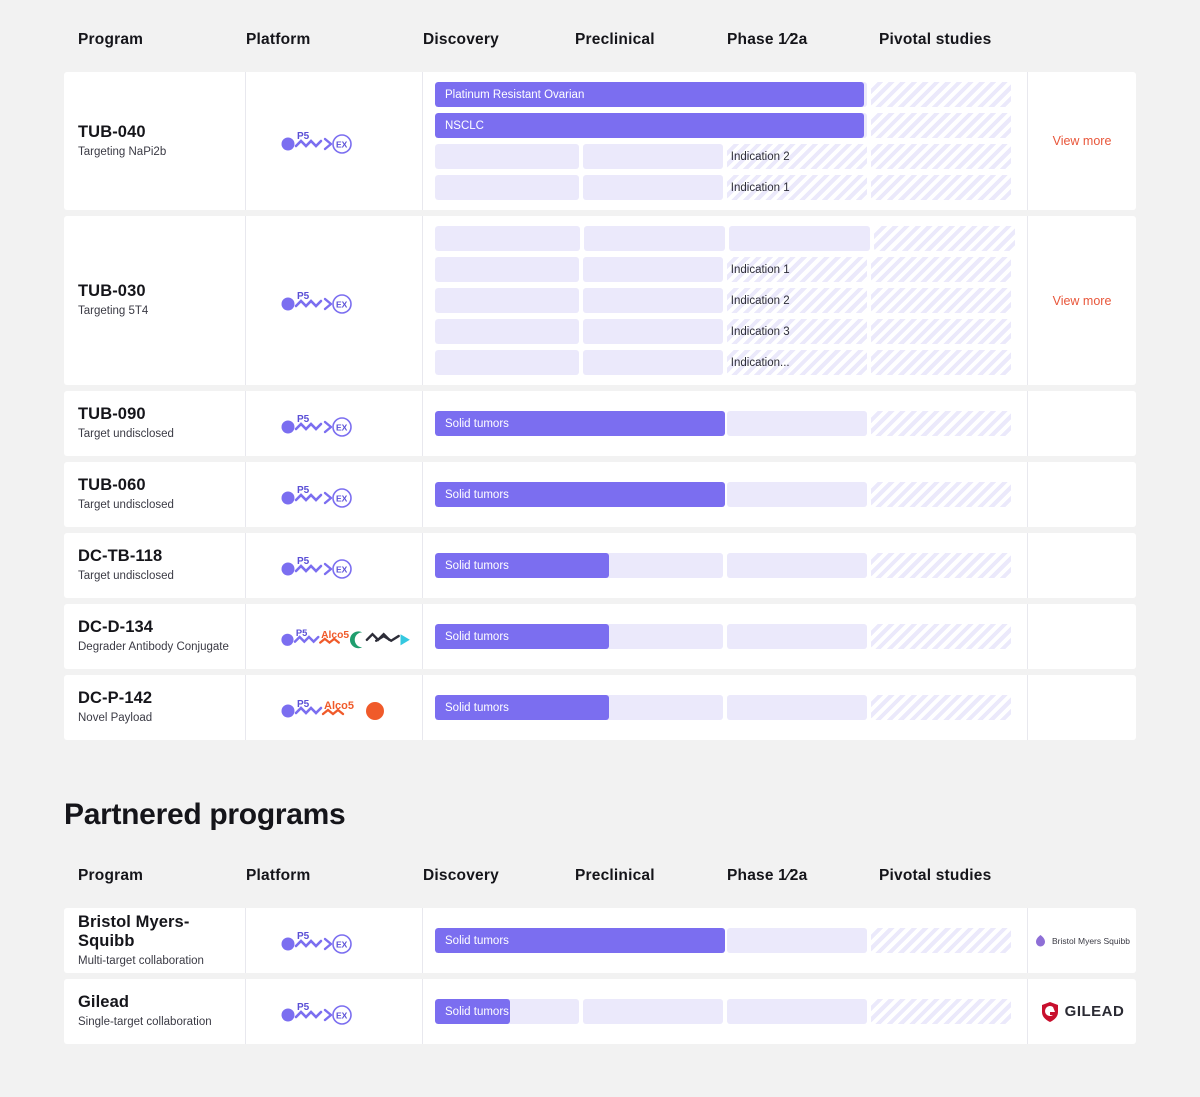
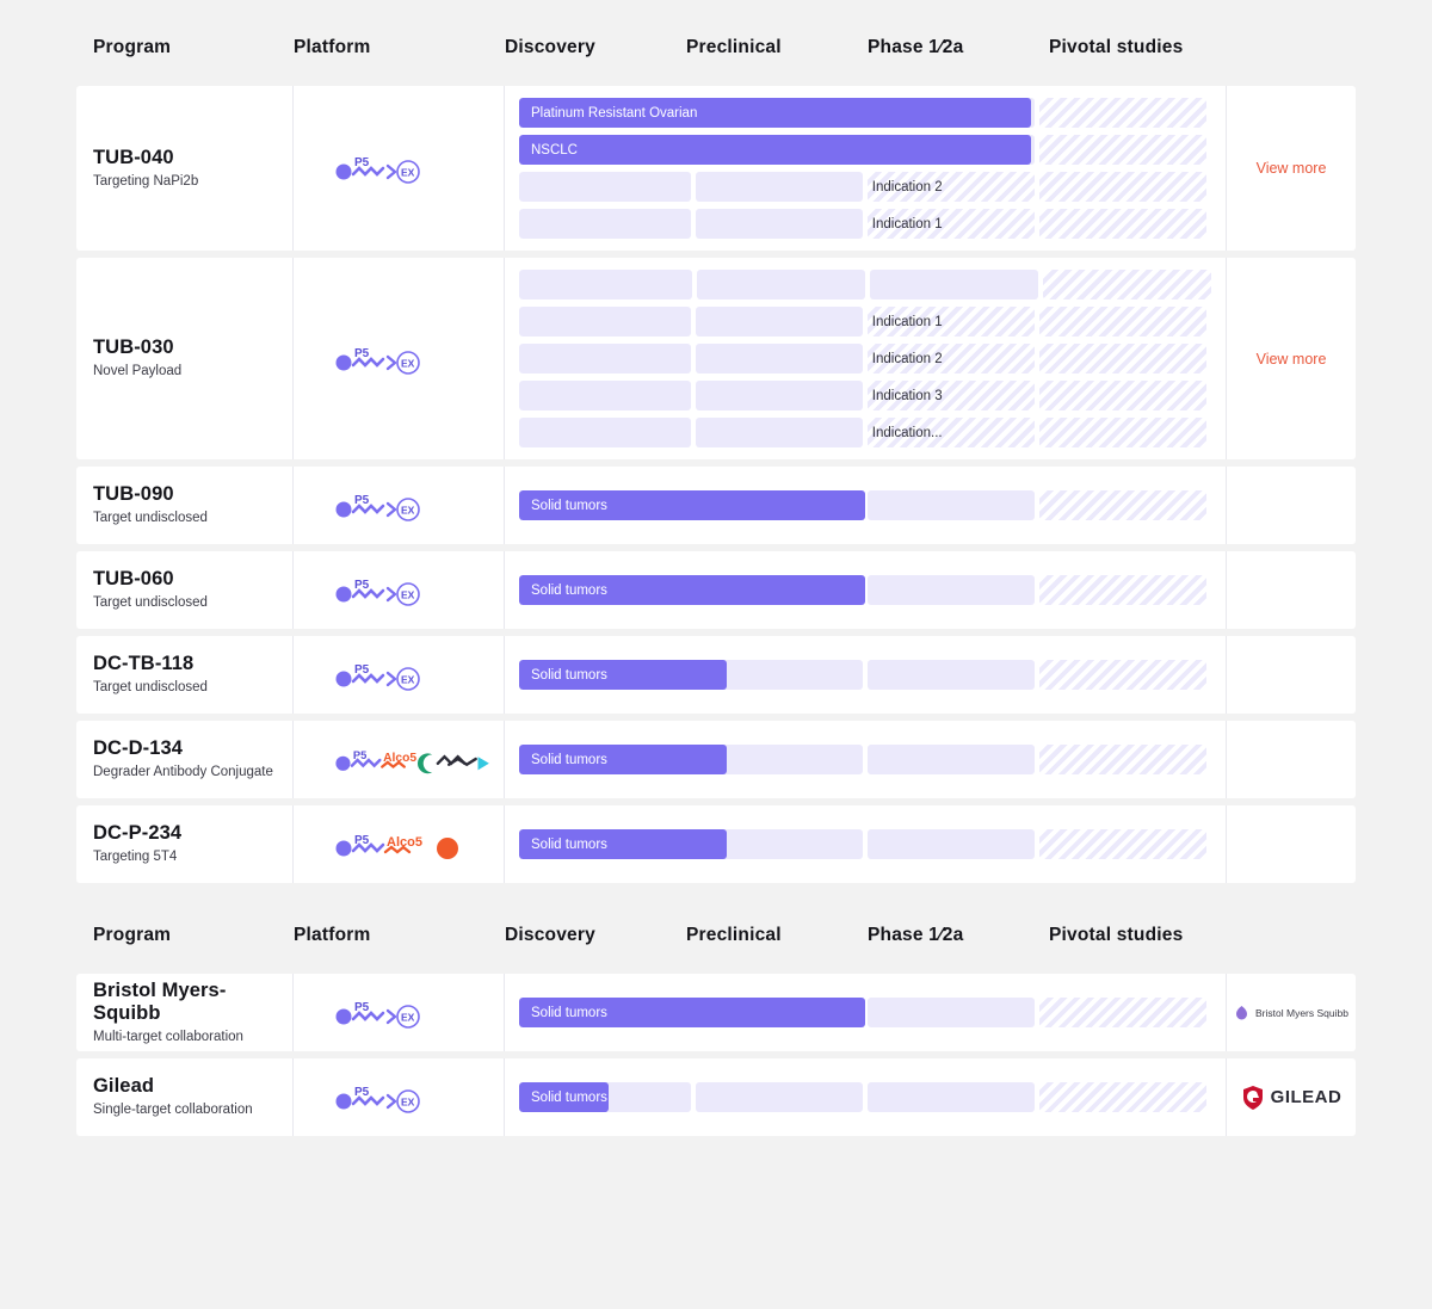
  Program
  Platform
  Discovery
  Preclinical
  Phase 1⁄2a
  Pivotal studies
  TUB-040
  Targeting NaPi2b
  P5
  EX
  Platinum Resistant Ovarian
  NSCLC
  Indication 2
  Indication 1
  View more
  TUB-030
- Targeting 5T4
+ Novel Payload
  P5
  EX
  Indication 1
  Indication 2
  Indication 3
  Indication...
  View more
  TUB-090
  Target undisclosed
  P5
  EX
  Solid tumors
  TUB-060
  Target undisclosed
  P5
  EX
  Solid tumors
  DC-TB-118
  Target undisclosed
  P5
  EX
  Solid tumors
  DC-D-134
  Degrader Antibody Conjugate
  P5
  Alco5
  Solid tumors
- DC-P-142
+ DC-P-234
- Novel Payload
+ Targeting 5T4
  P5
  Alco5
  Solid tumors
- Partnered programs
  Program
  Platform
  Discovery
  Preclinical
  Phase 1⁄2a
  Pivotal studies
  Bristol Myers-Squibb
  Multi-target collaboration
  P5
  EX
  Solid tumors
  Bristol Myers Squibb
  Gilead
  Single-target collaboration
  P5
  EX
  Solid tumors
  GILEAD
